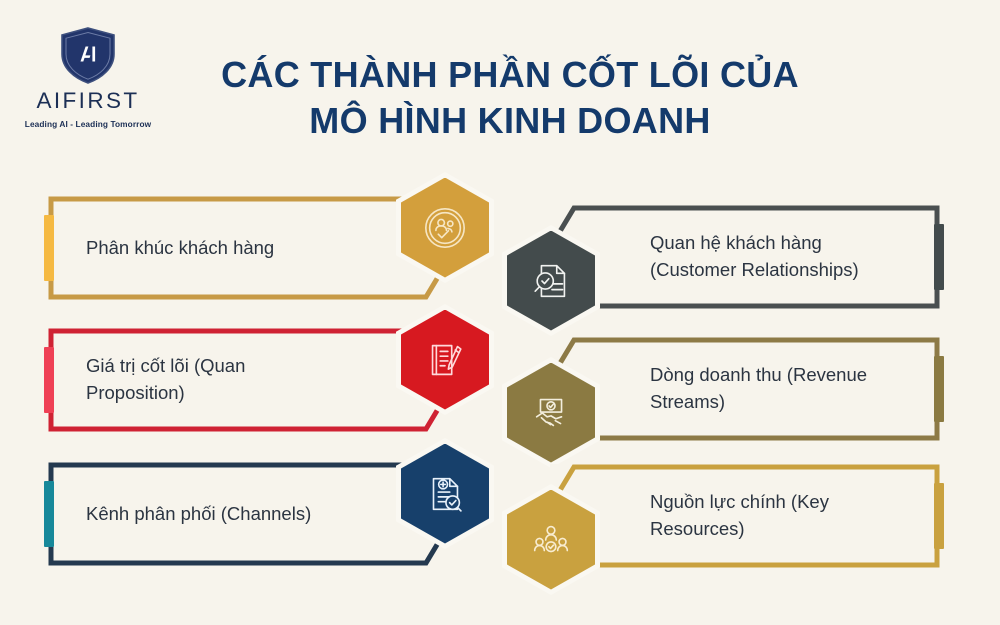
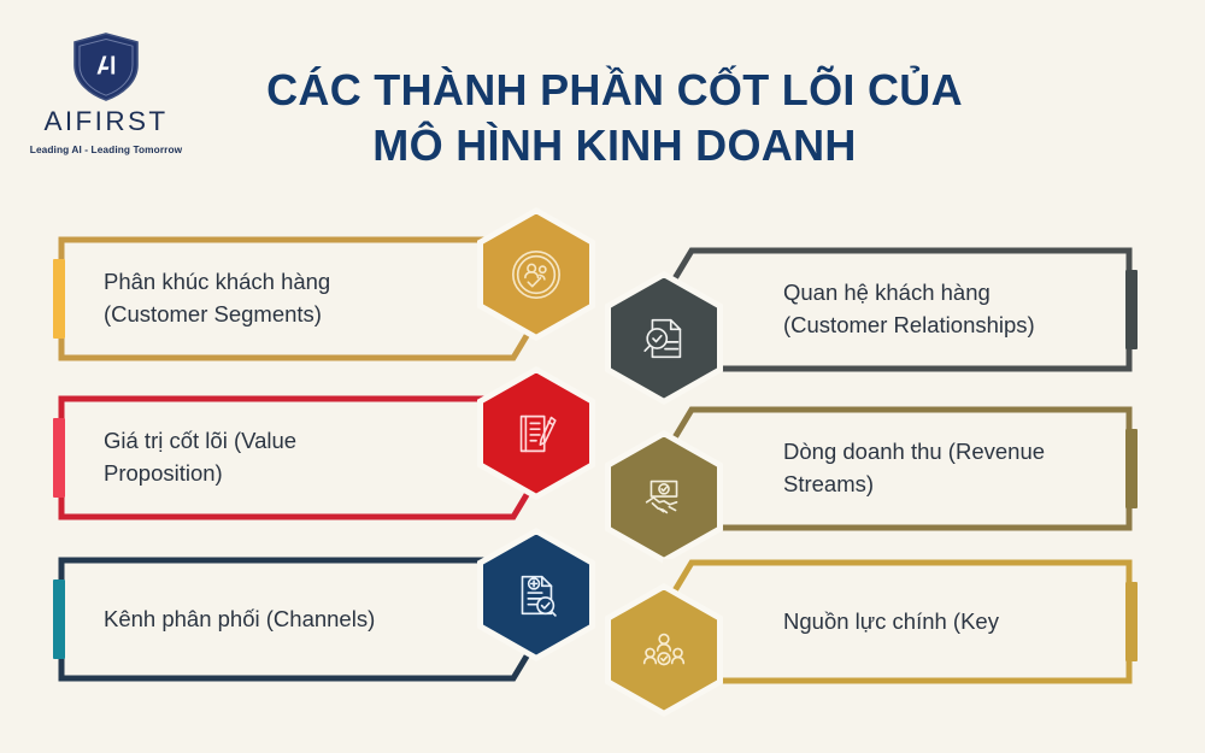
  AIFIRST
  Leading AI - Leading Tomorrow
  CÁC THÀNH PHẦN CỐT LÕI CỦA
  MÔ HÌNH KINH DOANH
  Phân khúc khách hàng
+ (Customer Segments)
- Giá trị cốt lõi (Quan
+ Giá trị cốt lõi (Value
  Proposition)
  Kênh phân phối (Channels)
  Quan hệ khách hàng
  (Customer Relationships)
  Dòng doanh thu (Revenue
  Streams)
  Nguồn lực chính (Key
- Resources)
